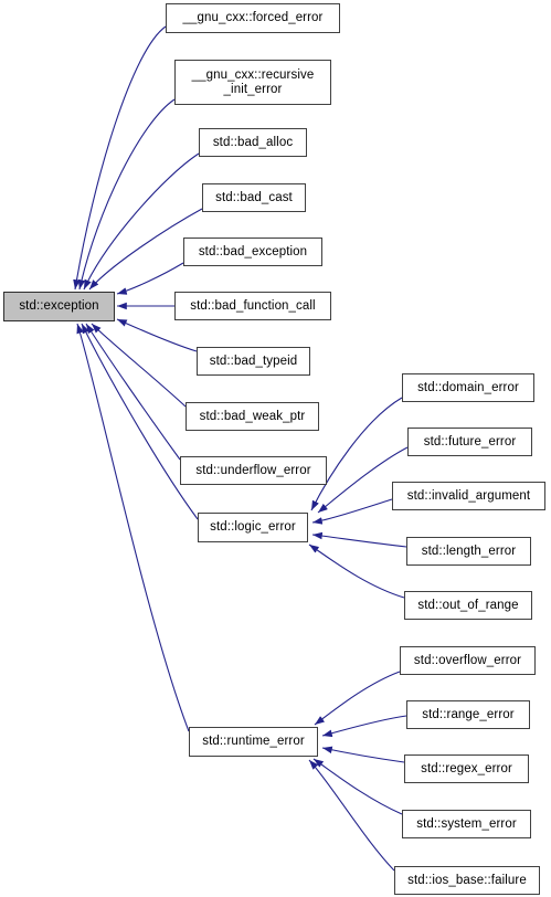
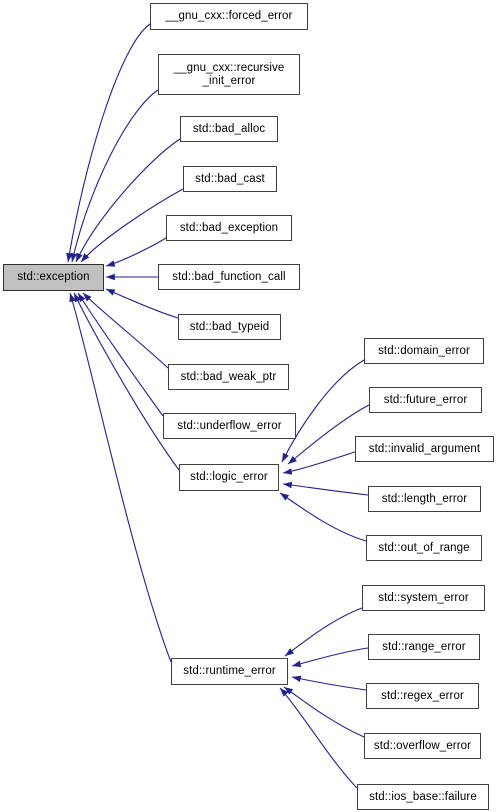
  std::exception
  __gnu_cxx::forced_error
  __gnu_cxx::recursive
  _init_error
  std::bad_alloc
  std::bad_cast
  std::bad_exception
  std::bad_function_call
  std::bad_typeid
  std::bad_weak_ptr
  std::underflow_error
  std::logic_error
  std::domain_error
  std::future_error
  std::invalid_argument
  std::length_error
  std::out_of_range
  std::runtime_error
- std::overflow_error
+ std::system_error
  std::range_error
  std::regex_error
- std::system_error
+ std::overflow_error
  std::ios_base::failure
